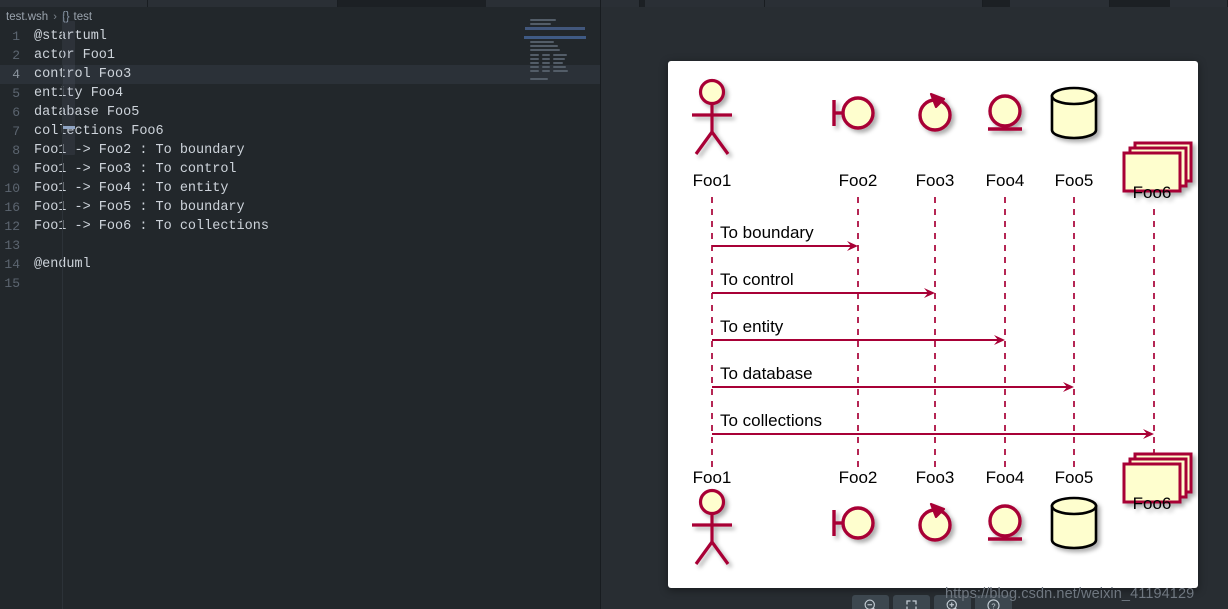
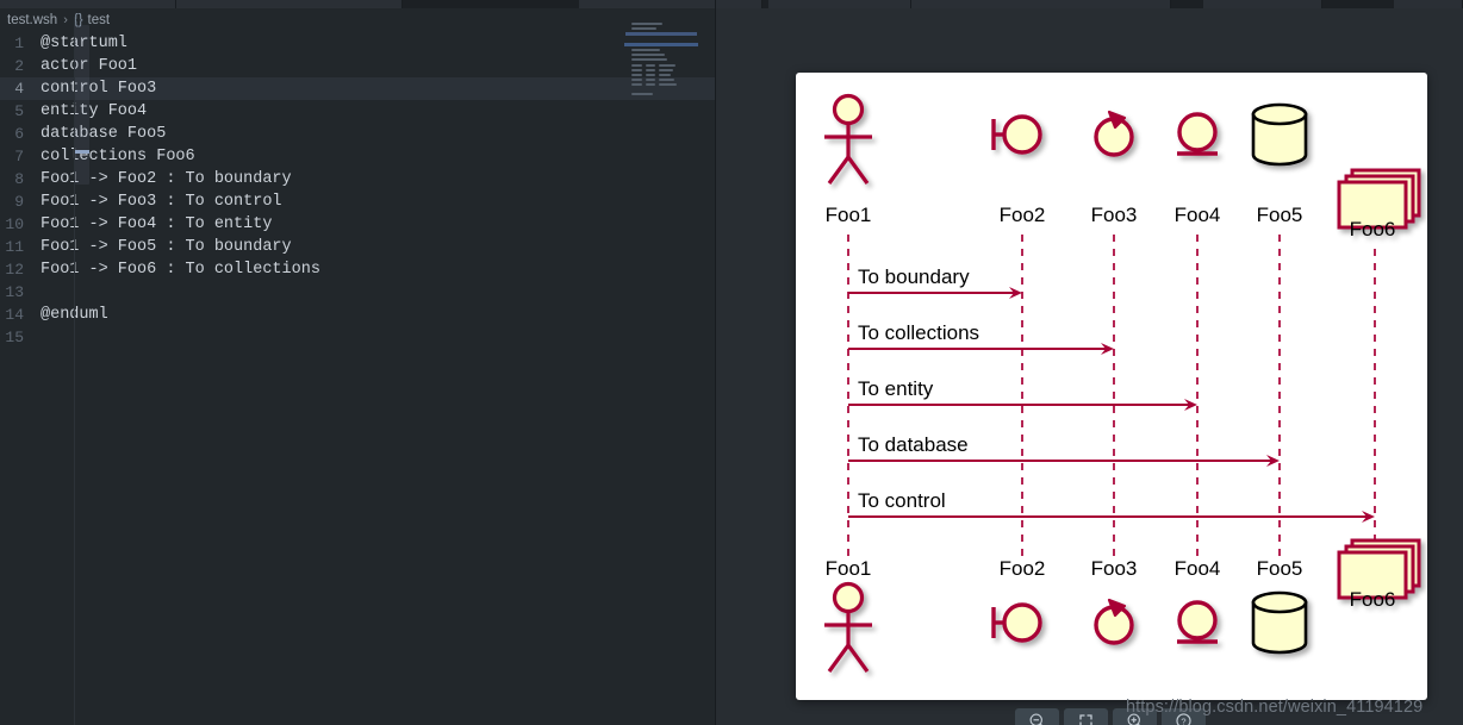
  test.wsh
  ›
  {}
  test
  1
  @startuml
  2
  actor Foo1
  4
  control Foo3
  5
  entity Foo4
  6
  database Foo5
  7
  collections Foo6
  8
  Foo1 -> Foo2 : To boundary
  9
  Foo1 -> Foo3 : To control
  10
  Foo1 -> Foo4 : To entity
- 16
+ 11
  Foo1 -> Foo5 : To boundary
  12
  Foo1 -> Foo6 : To collections
  13
  14
  @enduml
  15
  Foo1
  Foo1
  Foo2
  Foo2
  Foo3
  Foo3
  Foo4
  Foo4
  Foo5
  Foo5
  Foo6
  Foo6
  To boundary
- To control
+ To collections
  To entity
  To database
- To collections
+ To control
  ?
  https://blog.csdn.net/weixin_41194129
